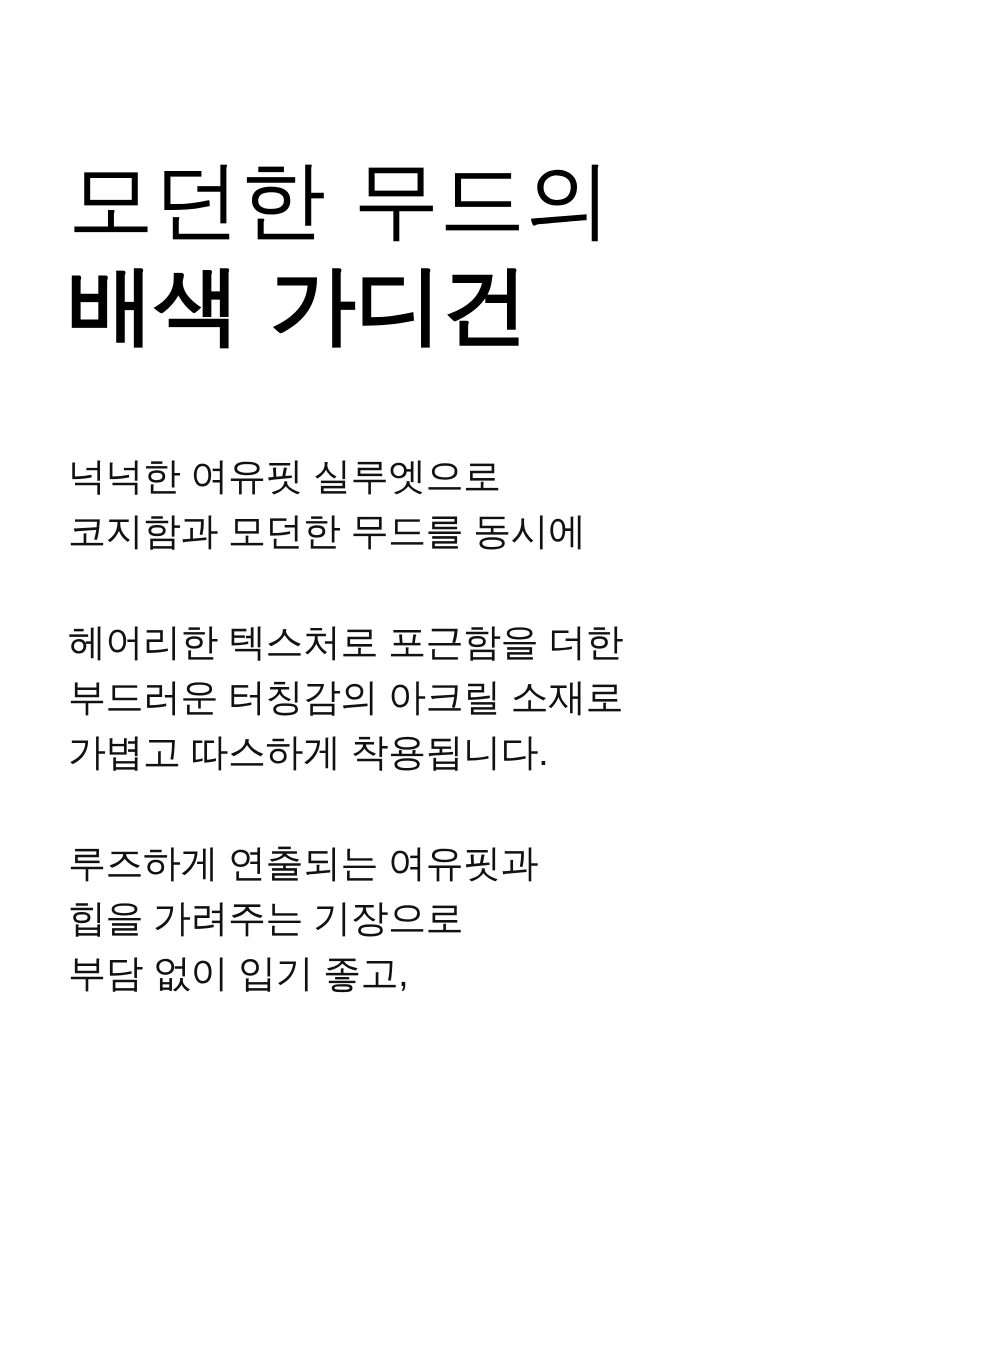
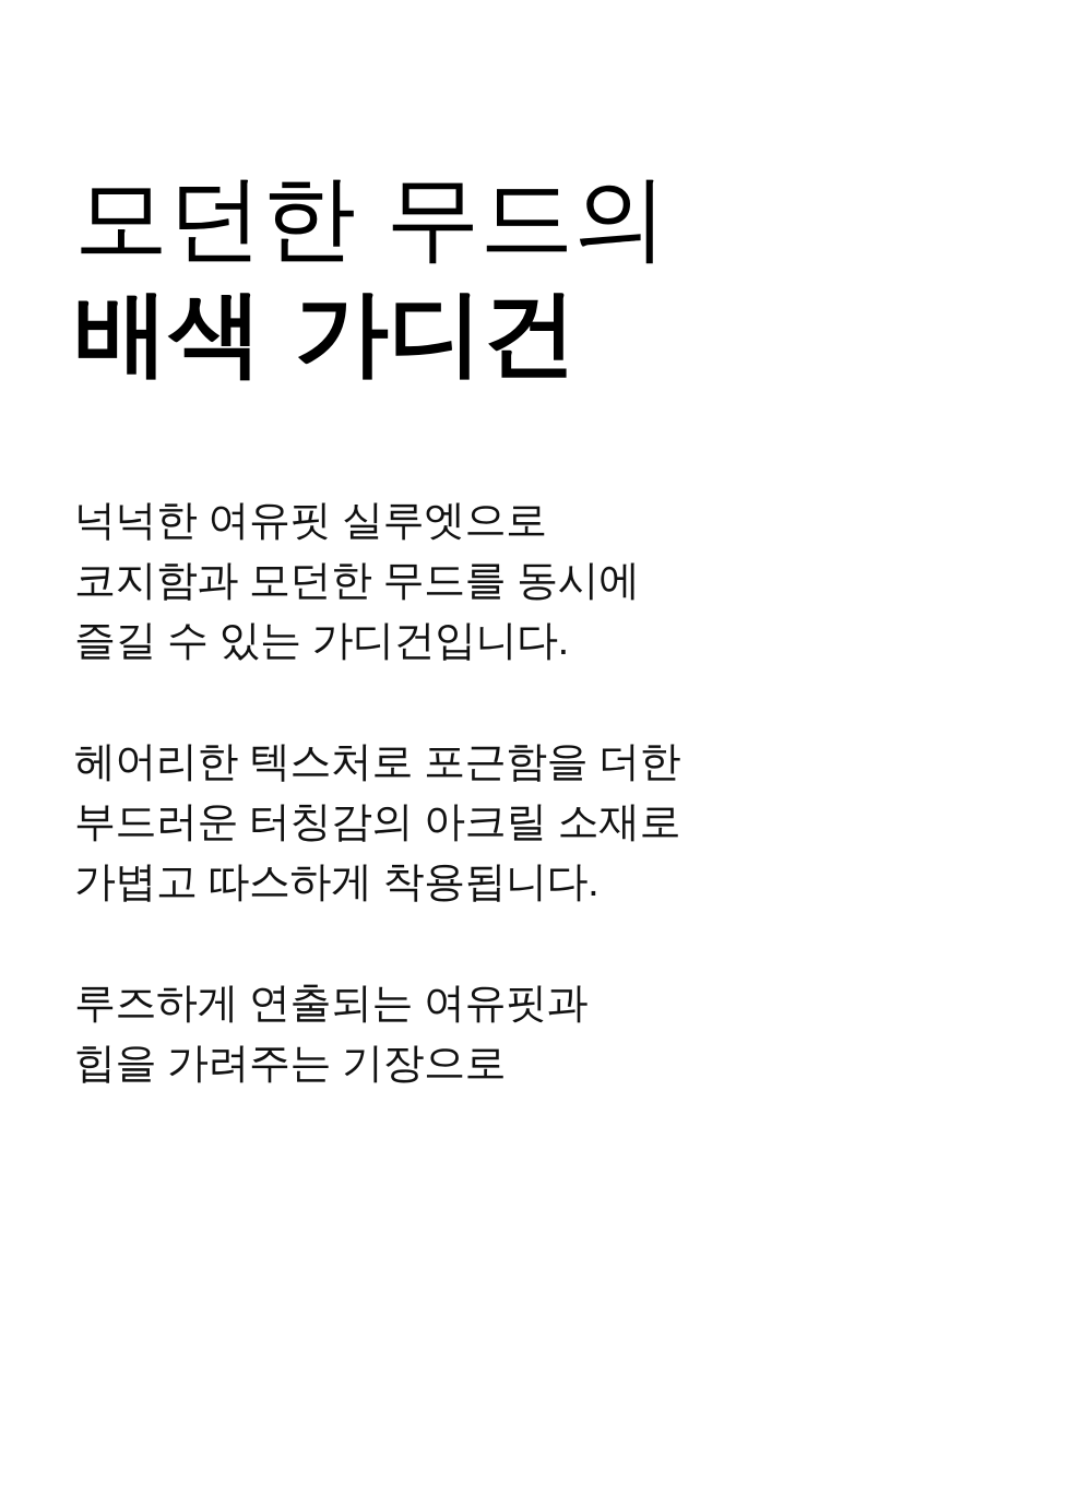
  모던한 무드의
  배색 가디건
  넉넉한 여유핏 실루엣으로
  코지함과 모던한 무드를 동시에
+ 즐길 수 있는 가디건입니다.
  헤어리한 텍스처로 포근함을 더한
  부드러운 터칭감의 아크릴 소재로
  가볍고 따스하게 착용됩니다.
  루즈하게 연출되는 여유핏과
  힙을 가려주는 기장으로
- 부담 없이 입기 좋고,
